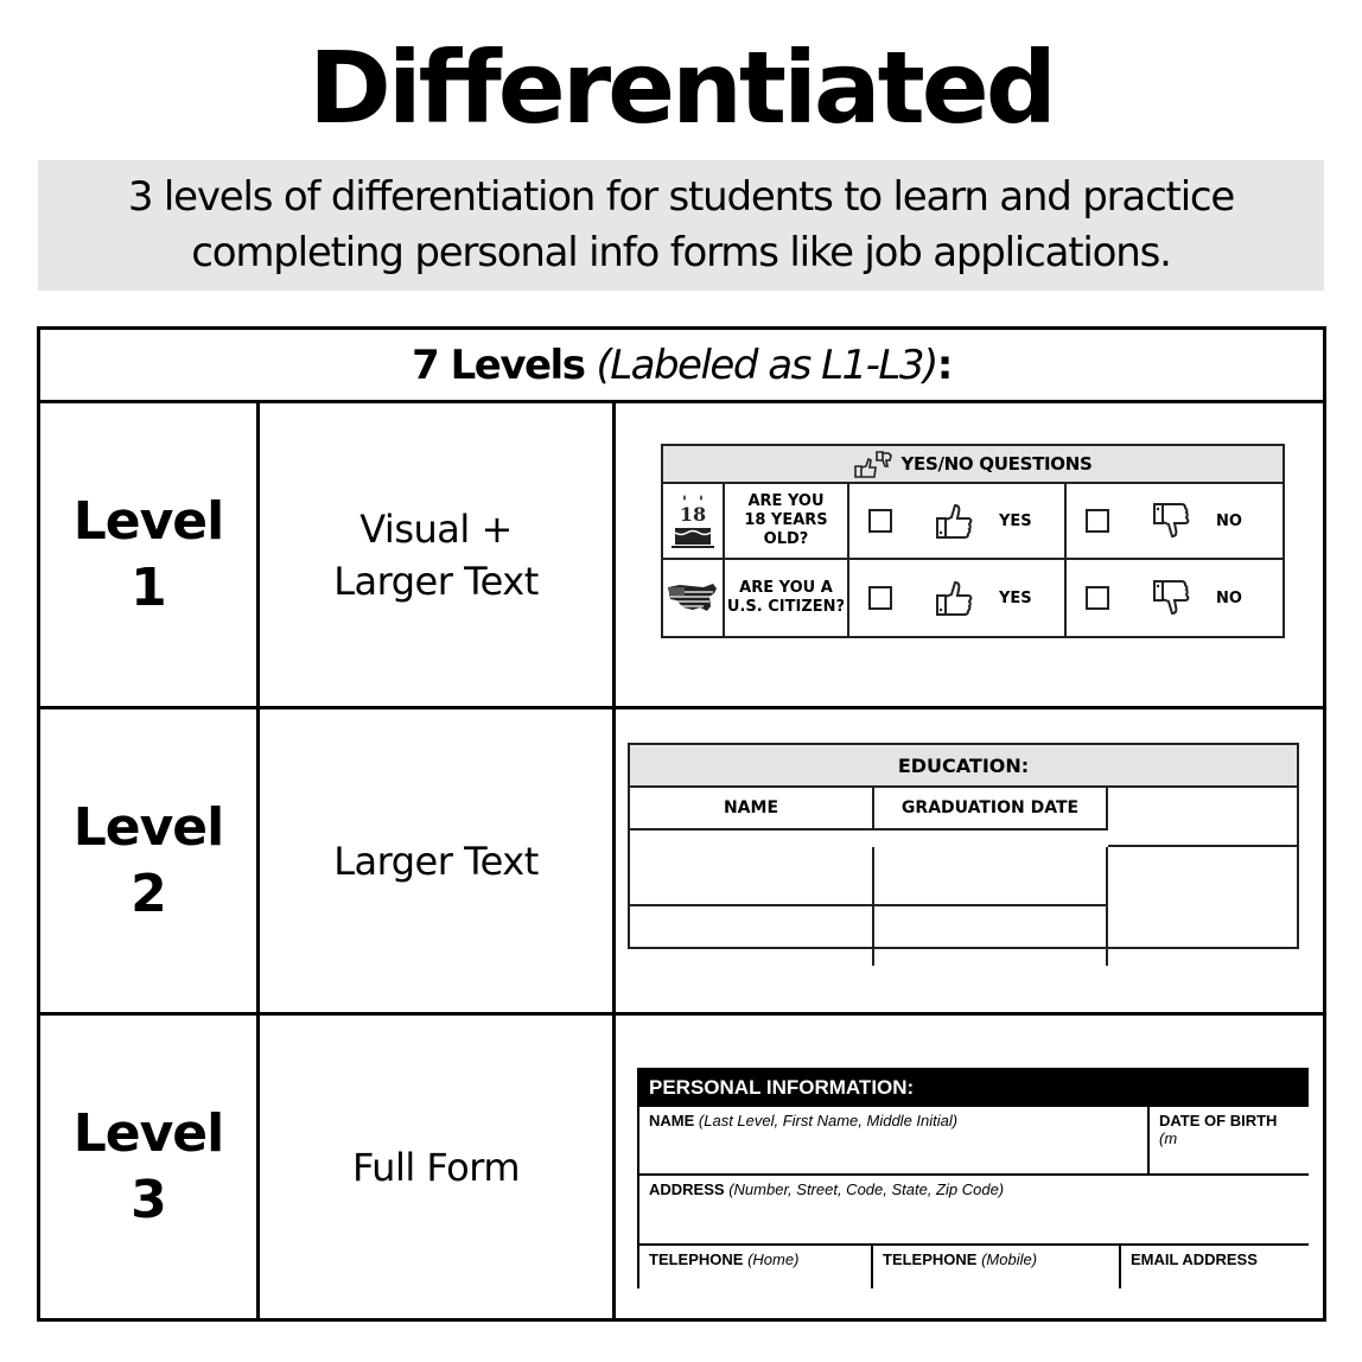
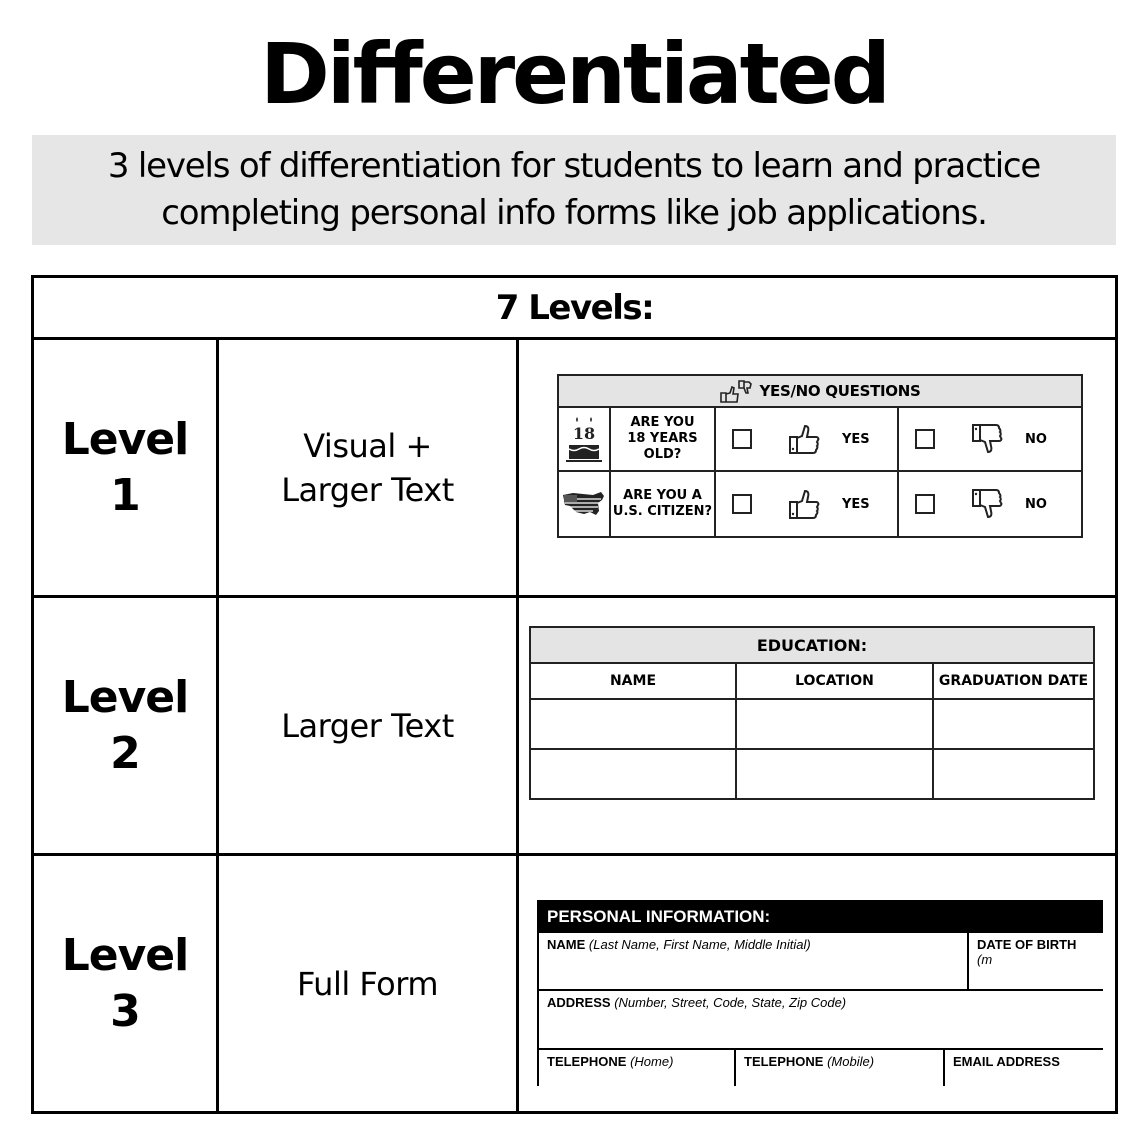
  Differentiated
  3 levels of differentiation for students to learn and practice
  completing personal info forms like job applications.
  7 Levels
- (Labeled as L1-L3)
  :
  Level
  1
  Visual +
  Larger Text
  YES/NO QUESTIONS
  18
  ARE YOU
  18 YEARS
  OLD?
  YES
  NO
  ARE YOU A
  U.S. CITIZEN?
  YES
  NO
  Level
  2
  Larger Text
  EDUCATION:
  NAME
+ LOCATION
  GRADUATION DATE
  Level
  3
  Full Form
  PERSONAL INFORMATION:
- NAME (Last Level, First Name, Middle Initial)
+ NAME (Last Name, First Name, Middle Initial)
  DATE OF BIRTH (m
  ADDRESS (Number, Street, Code, State, Zip Code)
  TELEPHONE (Home)
  TELEPHONE (Mobile)
  EMAIL ADDRESS
